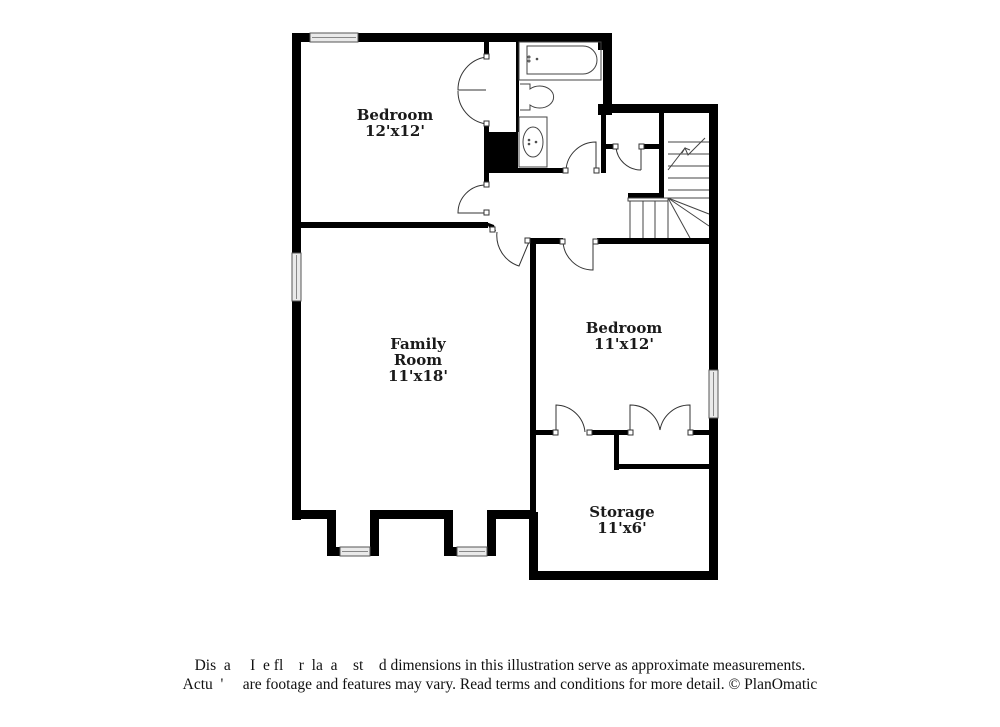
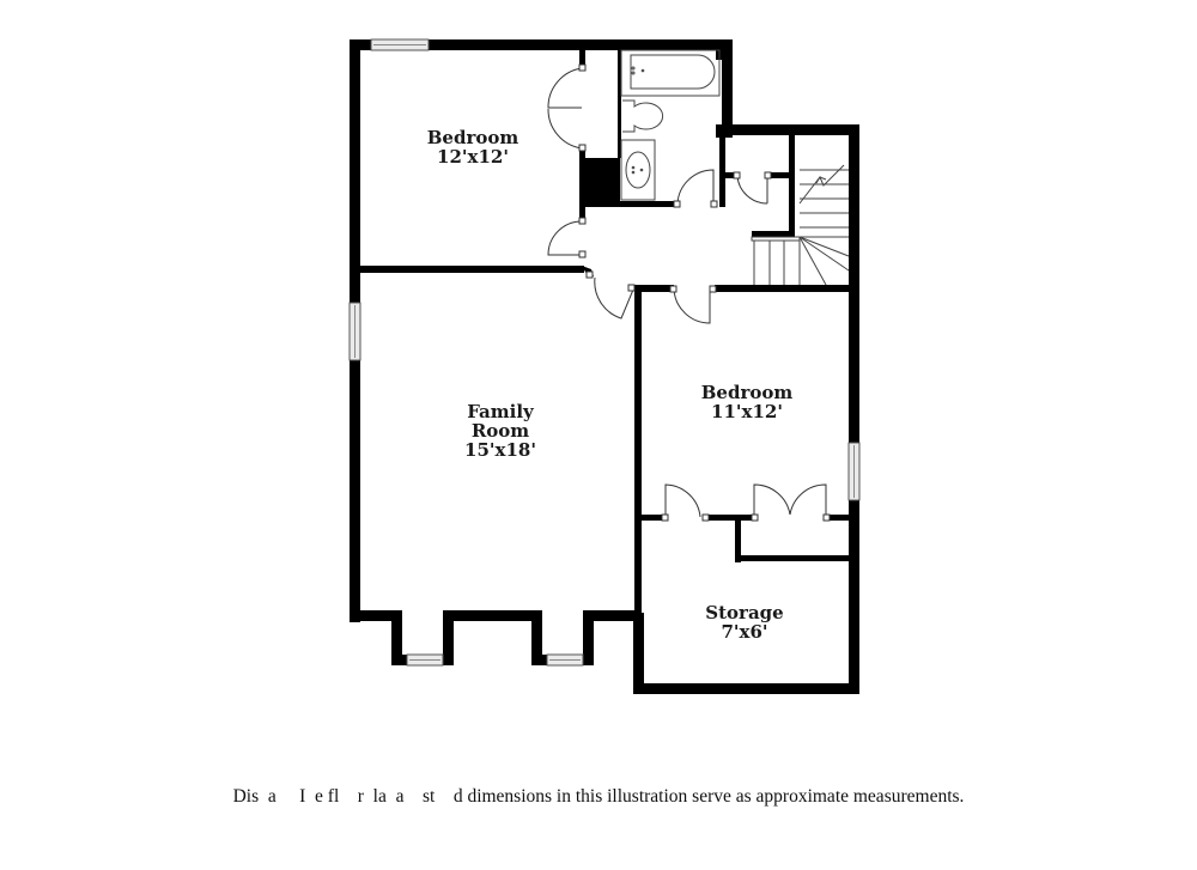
  Bedroom
  12'x12'
  Family
  Room
- 11'x18'
+ 15'x18'
  Bedroom
  11'x12'
  Storage
- 11'x6'
+ 7'x6'
  Dis a I e fl r la a st d dimensions in this illustration serve as approximate measurements.
- Actu ' are footage and features may vary. Read terms and conditions for more detail. © PlanOmatic
